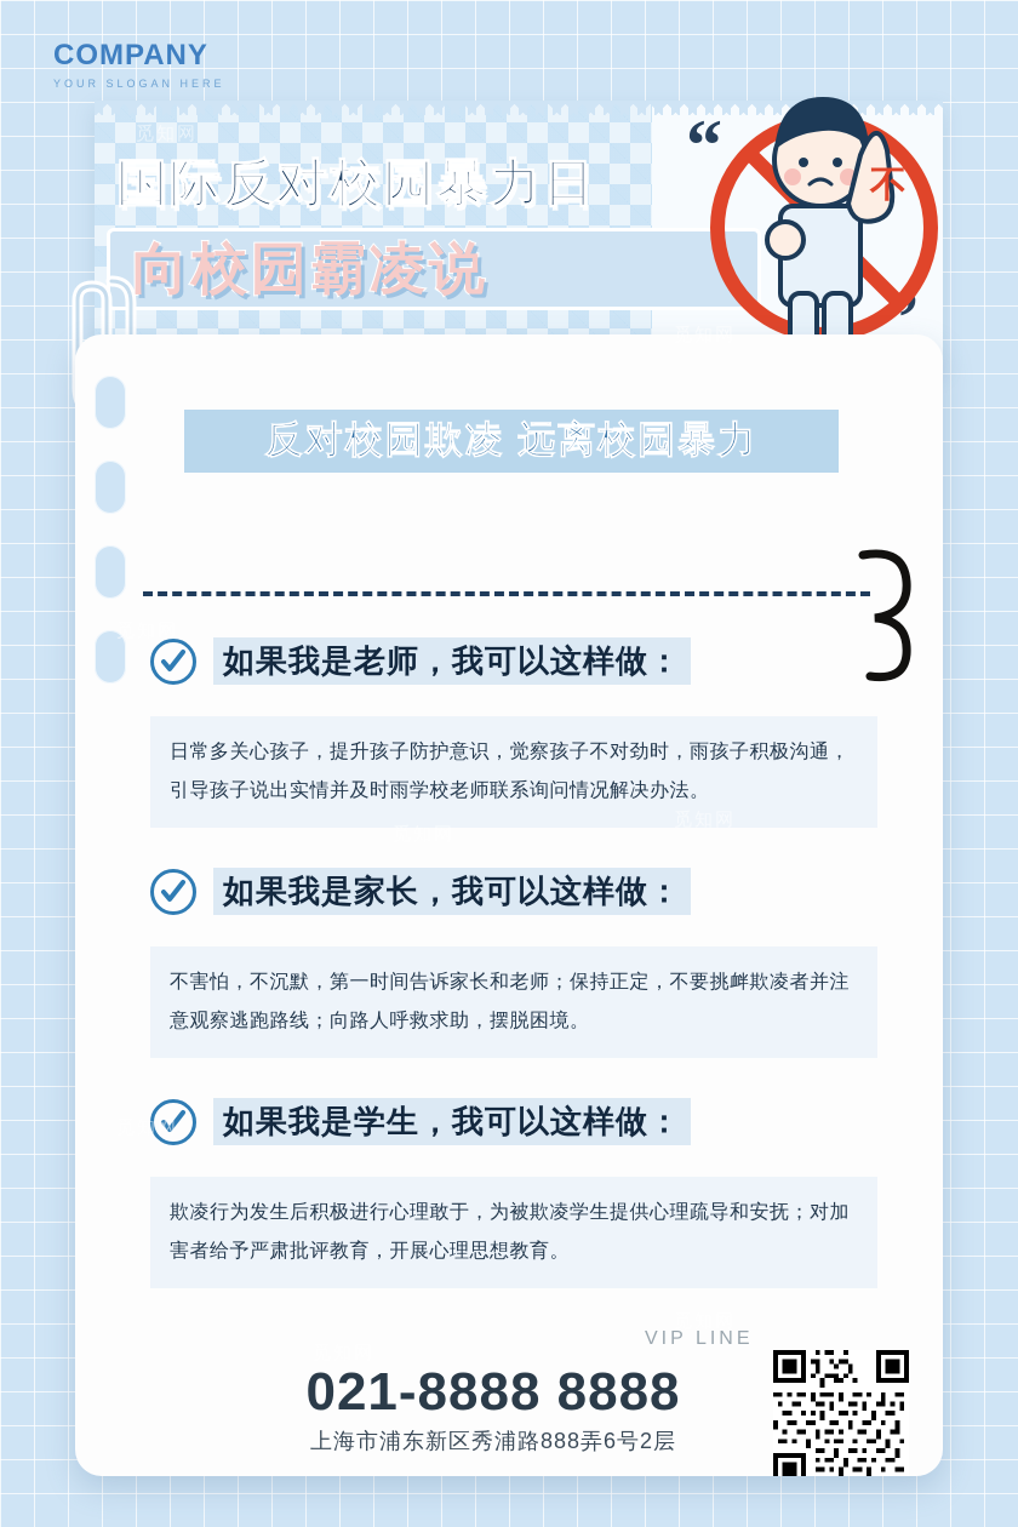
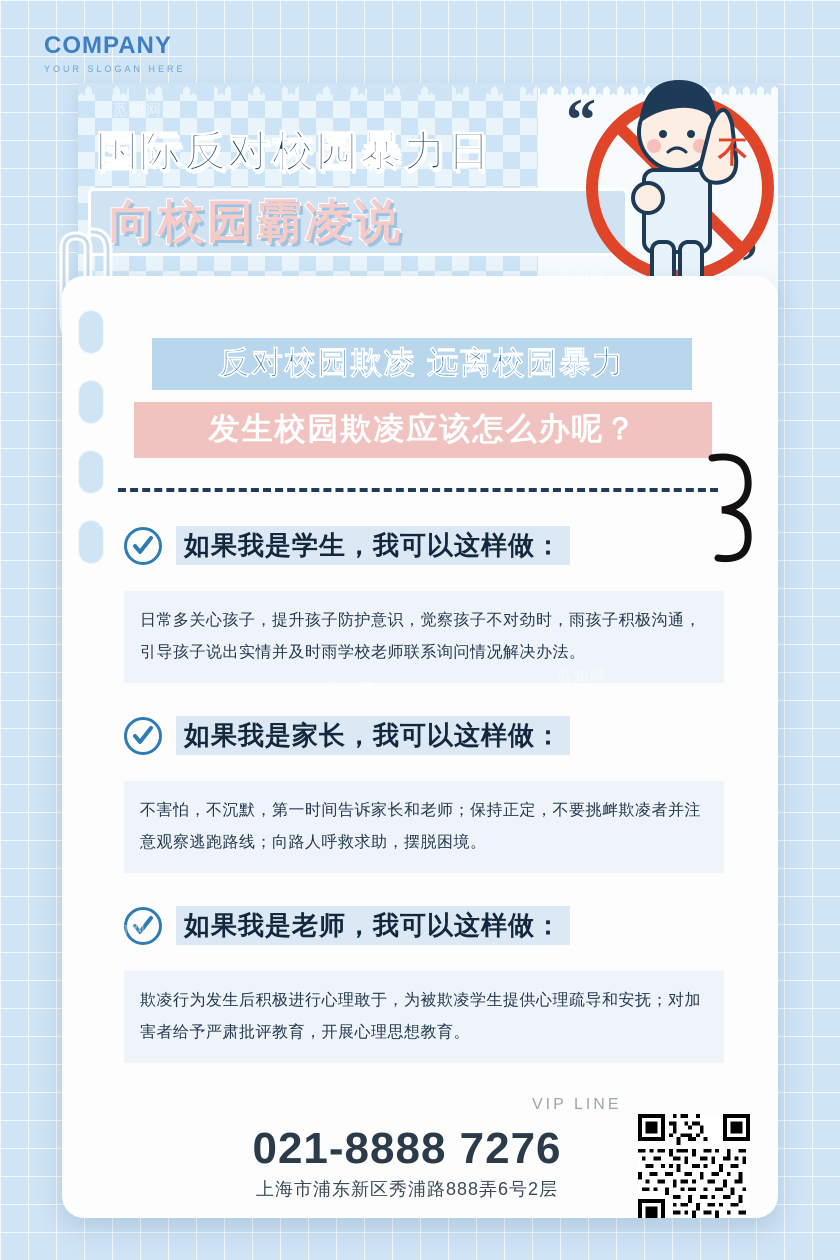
  COMPANY
  YOUR SLOGAN HERE
  “
  ”
  国际反对校园暴力日
  向校园霸凌说
  不
  反对校园欺凌 远离校园暴力
+ 发生校园欺凌应该怎么办呢？
- 如果我是老师，我可以这样做：
+ 如果我是学生，我可以这样做：
  日常多关心孩子，提升孩子防护意识，觉察孩子不对劲时，雨孩子积极沟通，引导孩子说出实情并及时雨学校老师联系询问情况解决办法。
  如果我是家长，我可以这样做：
  不害怕，不沉默，第一时间告诉家长和老师；保持正定，不要挑衅欺凌者并注意观察逃跑路线；向路人呼救求助，摆脱困境。
- 如果我是学生，我可以这样做：
+ 如果我是老师，我可以这样做：
  欺凌行为发生后积极进行心理敢于，为被欺凌学生提供心理疏导和安抚；对加害者给予严肃批评教育，开展心理思想教育。
  VIP LINE
- 021-8888 8888
+ 021-8888 7276
  上海市浦东新区秀浦路888弄6号2层
  觅知网
  觅知网
  觅知网
  觅知网
